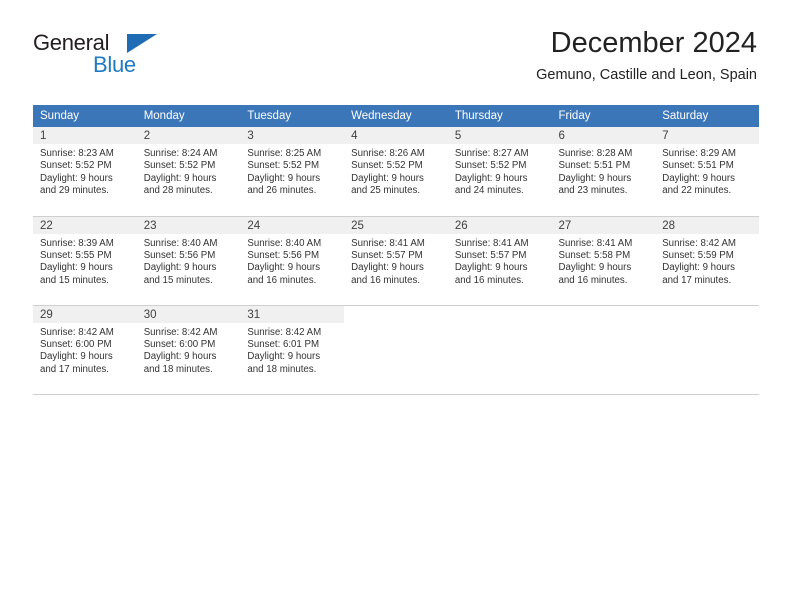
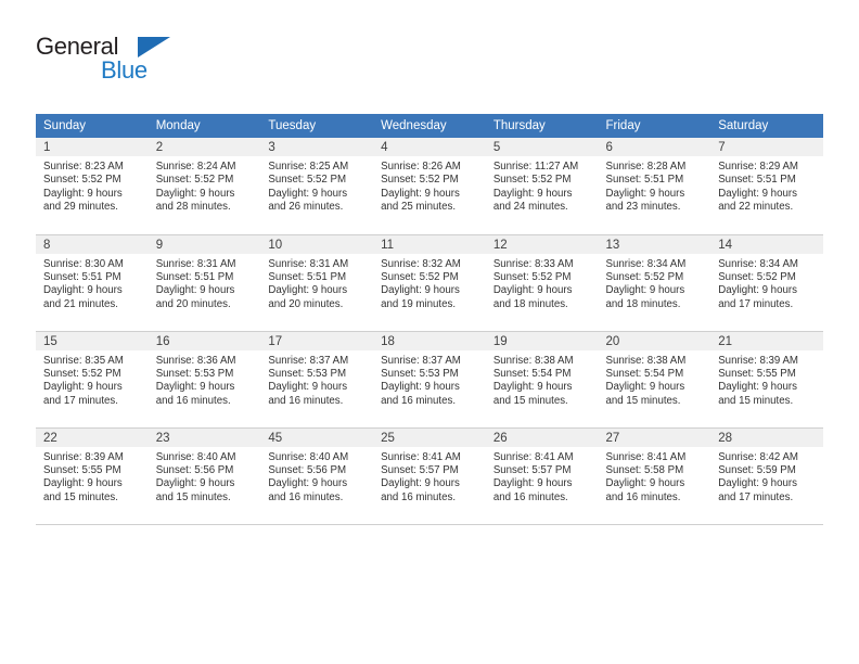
  General
  Blue
- December 2024
- Gemuno, Castille and Leon, Spain
  Sunday	Monday	Tuesday	Wednesday	Thursday	Friday	Saturday
- 1Sunrise: 8:23 AMSunset: 5:52 PMDaylight: 9 hoursand 29 minutes.	2Sunrise: 8:24 AMSunset: 5:52 PMDaylight: 9 hoursand 28 minutes.	3Sunrise: 8:25 AMSunset: 5:52 PMDaylight: 9 hoursand 26 minutes.	4Sunrise: 8:26 AMSunset: 5:52 PMDaylight: 9 hoursand 25 minutes.	5Sunrise: 8:27 AMSunset: 5:52 PMDaylight: 9 hoursand 24 minutes.	6Sunrise: 8:28 AMSunset: 5:51 PMDaylight: 9 hoursand 23 minutes.	7Sunrise: 8:29 AMSunset: 5:51 PMDaylight: 9 hoursand 22 minutes.
+ 1Sunrise: 8:23 AMSunset: 5:52 PMDaylight: 9 hoursand 29 minutes.	2Sunrise: 8:24 AMSunset: 5:52 PMDaylight: 9 hoursand 28 minutes.	3Sunrise: 8:25 AMSunset: 5:52 PMDaylight: 9 hoursand 26 minutes.	4Sunrise: 8:26 AMSunset: 5:52 PMDaylight: 9 hoursand 25 minutes.	5Sunrise: 11:27 AMSunset: 5:52 PMDaylight: 9 hoursand 24 minutes.	6Sunrise: 8:28 AMSunset: 5:51 PMDaylight: 9 hoursand 23 minutes.	7Sunrise: 8:29 AMSunset: 5:51 PMDaylight: 9 hoursand 22 minutes.
+ 8Sunrise: 8:30 AMSunset: 5:51 PMDaylight: 9 hoursand 21 minutes.	9Sunrise: 8:31 AMSunset: 5:51 PMDaylight: 9 hoursand 20 minutes.	10Sunrise: 8:31 AMSunset: 5:51 PMDaylight: 9 hoursand 20 minutes.	11Sunrise: 8:32 AMSunset: 5:52 PMDaylight: 9 hoursand 19 minutes.	12Sunrise: 8:33 AMSunset: 5:52 PMDaylight: 9 hoursand 18 minutes.	13Sunrise: 8:34 AMSunset: 5:52 PMDaylight: 9 hoursand 18 minutes.	14Sunrise: 8:34 AMSunset: 5:52 PMDaylight: 9 hoursand 17 minutes.
+ 15Sunrise: 8:35 AMSunset: 5:52 PMDaylight: 9 hoursand 17 minutes.	16Sunrise: 8:36 AMSunset: 5:53 PMDaylight: 9 hoursand 16 minutes.	17Sunrise: 8:37 AMSunset: 5:53 PMDaylight: 9 hoursand 16 minutes.	18Sunrise: 8:37 AMSunset: 5:53 PMDaylight: 9 hoursand 16 minutes.	19Sunrise: 8:38 AMSunset: 5:54 PMDaylight: 9 hoursand 15 minutes.	20Sunrise: 8:38 AMSunset: 5:54 PMDaylight: 9 hoursand 15 minutes.	21Sunrise: 8:39 AMSunset: 5:55 PMDaylight: 9 hoursand 15 minutes.
- 22Sunrise: 8:39 AMSunset: 5:55 PMDaylight: 9 hoursand 15 minutes.	23Sunrise: 8:40 AMSunset: 5:56 PMDaylight: 9 hoursand 15 minutes.	24Sunrise: 8:40 AMSunset: 5:56 PMDaylight: 9 hoursand 16 minutes.	25Sunrise: 8:41 AMSunset: 5:57 PMDaylight: 9 hoursand 16 minutes.	26Sunrise: 8:41 AMSunset: 5:57 PMDaylight: 9 hoursand 16 minutes.	27Sunrise: 8:41 AMSunset: 5:58 PMDaylight: 9 hoursand 16 minutes.	28Sunrise: 8:42 AMSunset: 5:59 PMDaylight: 9 hoursand 17 minutes.
+ 22Sunrise: 8:39 AMSunset: 5:55 PMDaylight: 9 hoursand 15 minutes.	23Sunrise: 8:40 AMSunset: 5:56 PMDaylight: 9 hoursand 15 minutes.	45Sunrise: 8:40 AMSunset: 5:56 PMDaylight: 9 hoursand 16 minutes.	25Sunrise: 8:41 AMSunset: 5:57 PMDaylight: 9 hoursand 16 minutes.	26Sunrise: 8:41 AMSunset: 5:57 PMDaylight: 9 hoursand 16 minutes.	27Sunrise: 8:41 AMSunset: 5:58 PMDaylight: 9 hoursand 16 minutes.	28Sunrise: 8:42 AMSunset: 5:59 PMDaylight: 9 hoursand 17 minutes.
- 29Sunrise: 8:42 AMSunset: 6:00 PMDaylight: 9 hoursand 17 minutes.	30Sunrise: 8:42 AMSunset: 6:00 PMDaylight: 9 hoursand 18 minutes.	31Sunrise: 8:42 AMSunset: 6:01 PMDaylight: 9 hoursand 18 minutes.
